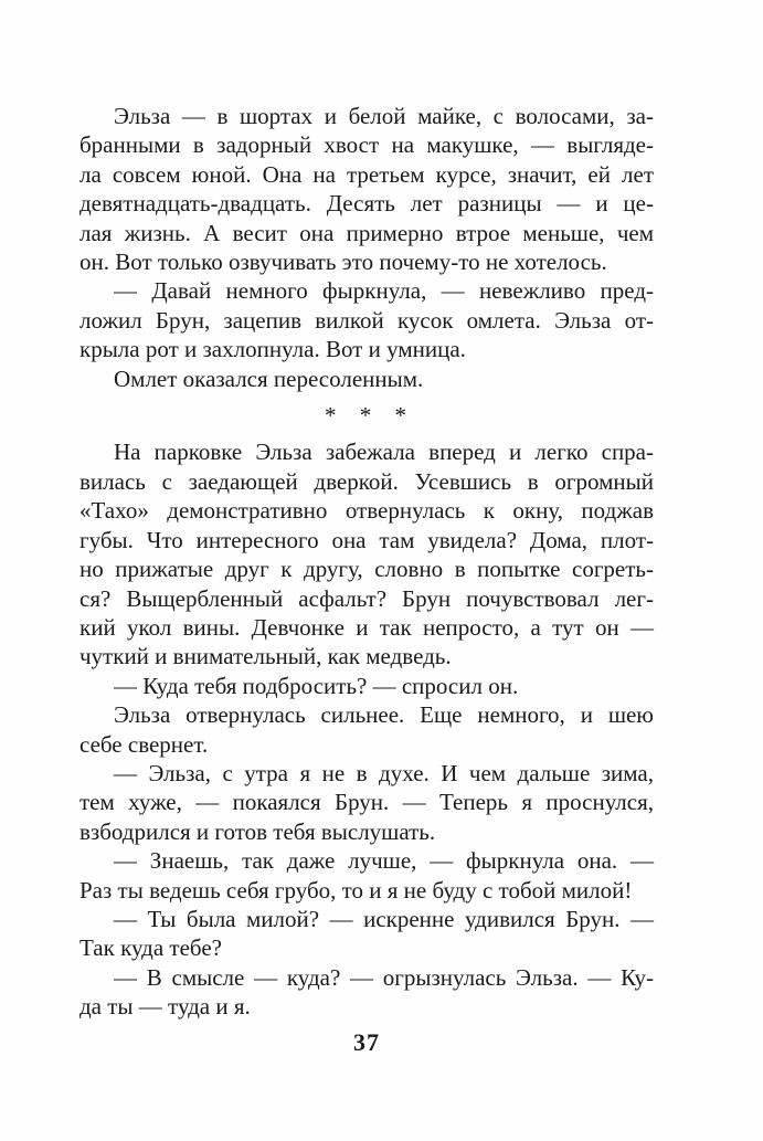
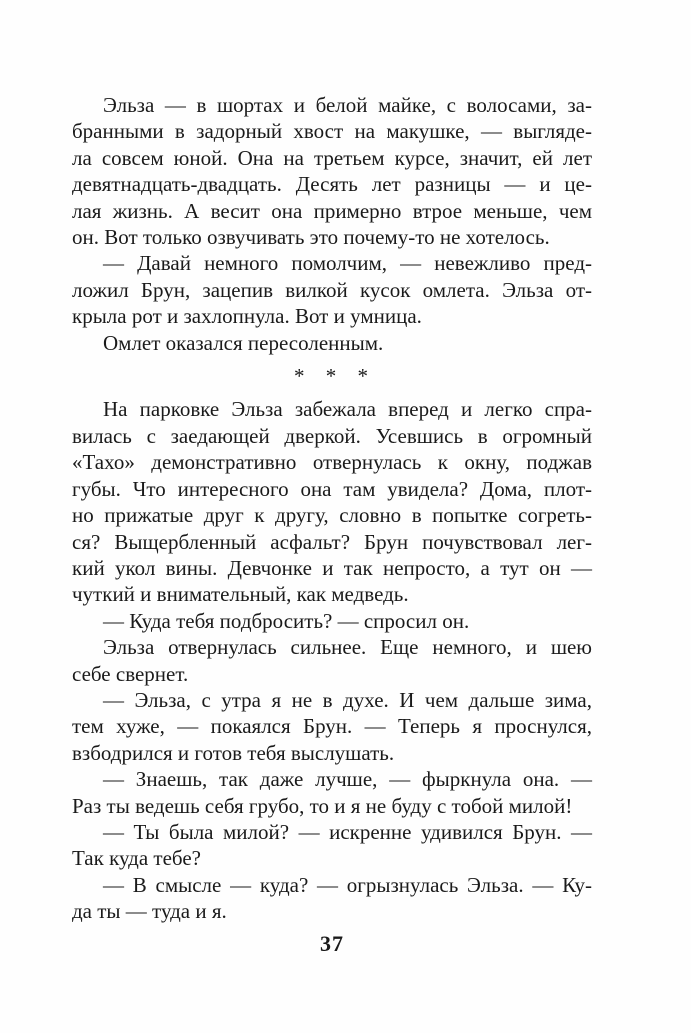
  Эльза — в шортах и белой майке, с волосами, за-
  бранными в задорный хвост на макушке, — выгляде-
  ла совсем юной. Она на третьем курсе, значит, ей лет
  девятнадцать-двадцать. Десять лет разницы — и це-
  лая жизнь. А весит она примерно втрое меньше, чем
  он. Вот только озвучивать это почему-то не хотелось.
- — Давай немного фыркнула, — невежливо пред-
+ — Давай немного помолчим, — невежливо пред-
  ложил Брун, зацепив вилкой кусок омлета. Эльза от-
  крыла рот и захлопнула. Вот и умница.
  Омлет оказался пересоленным.
  * * *
  На парковке Эльза забежала вперед и легко спра-
  вилась с заедающей дверкой. Усевшись в огромный
  «Тахо» демонстративно отвернулась к окну, поджав
  губы. Что интересного она там увидела? Дома, плот-
  но прижатые друг к другу, словно в попытке согреть-
  ся? Выщербленный асфальт? Брун почувствовал лег-
  кий укол вины. Девчонке и так непросто, а тут он —
  чуткий и внимательный, как медведь.
  — Куда тебя подбросить? — спросил он.
  Эльза отвернулась сильнее. Еще немного, и шею
  себе свернет.
  — Эльза, с утра я не в духе. И чем дальше зима,
  тем хуже, — покаялся Брун. — Теперь я проснулся,
  взбодрился и готов тебя выслушать.
  — Знаешь, так даже лучше, — фыркнула она. —
  Раз ты ведешь себя грубо, то и я не буду с тобой милой!
  — Ты была милой? — искренне удивился Брун. —
  Так куда тебе?
  — В смысле — куда? — огрызнулась Эльза. — Ку-
  да ты — туда и я.
  37
